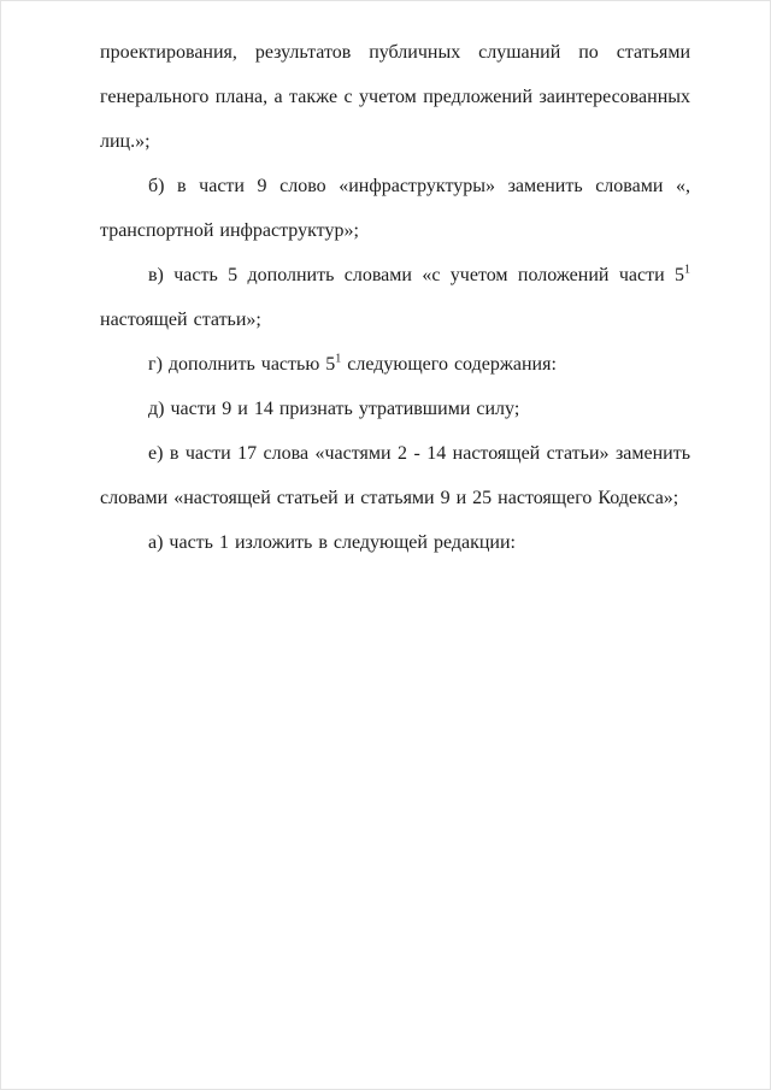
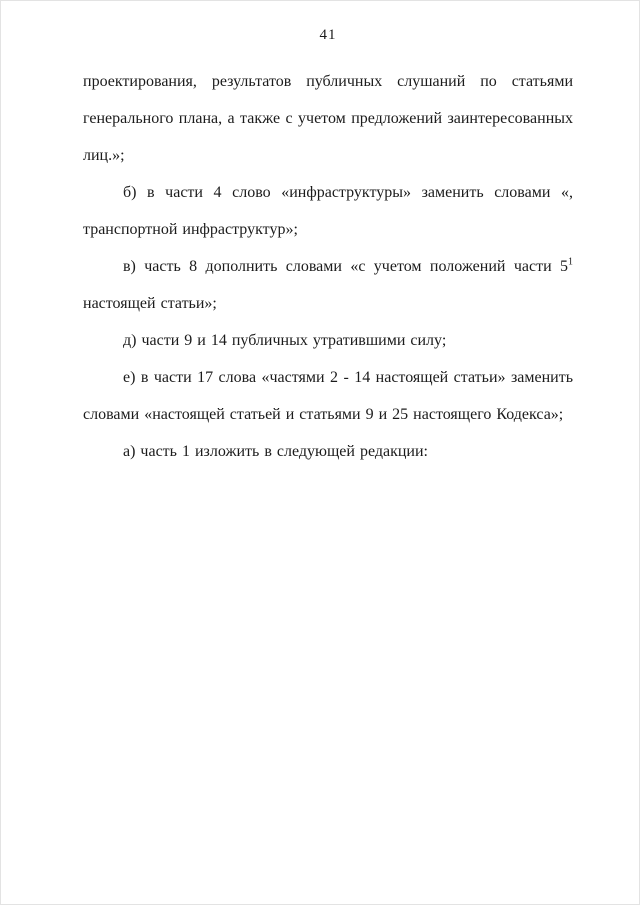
+ 41
  проектирования, результатов публичных слушаний по статьями генерального плана, а также с учетом предложений заинтересованных лиц.»;
- б) в части 9 слово «инфраструктуры» заменить словами «, транспортной инфраструктур»;
+ б) в части 4 слово «инфраструктуры» заменить словами «, транспортной инфраструктур»;
- в) часть 5 дополнить словами «с учетом положений части 51 настоящей статьи»;
+ в) часть 8 дополнить словами «с учетом положений части 51 настоящей статьи»;
- г) дополнить частью 51 следующего содержания:
- д) части 9 и 14 признать утратившими силу;
+ д) части 9 и 14 публичных утратившими силу;
  е) в части 17 слова «частями 2 - 14 настоящей статьи» заменить словами «настоящей статьей и статьями 9 и 25 настоящего Кодекса»;
  а) часть 1 изложить в следующей редакции:
